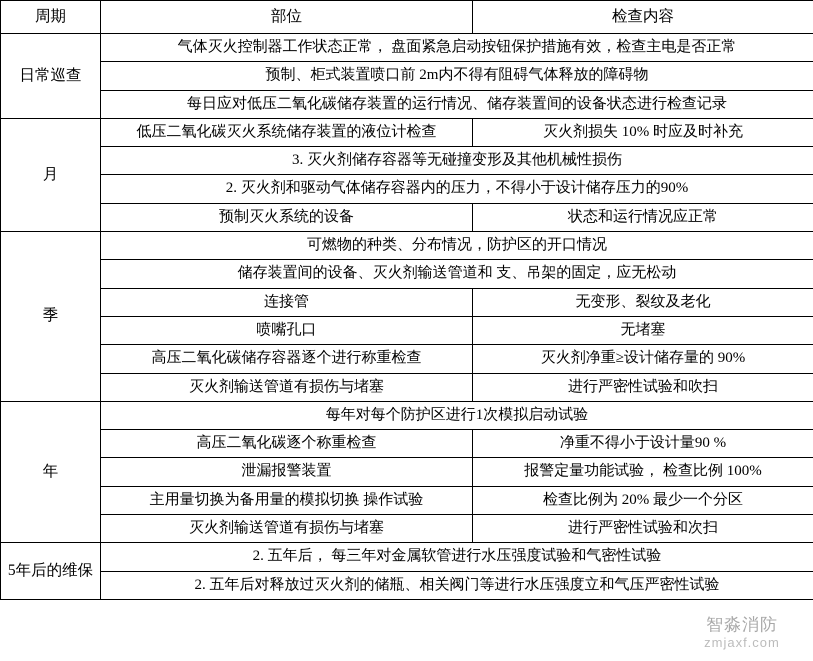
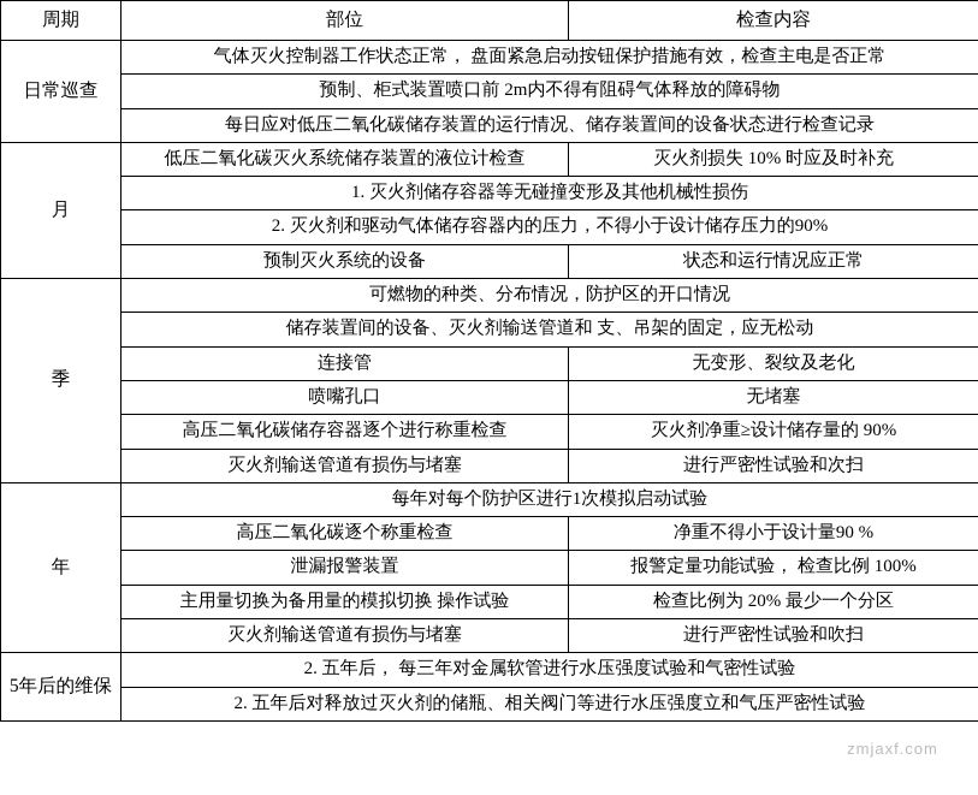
  周期	部位	检查内容
  日常巡查	气体灭火控制器工作状态正常， 盘面紧急启动按钮保护措施有效，检查主电是否正常
  预制、柜式装置喷口前 2m内不得有阻碍气体释放的障碍物
  每日应对低压二氧化碳储存装置的运行情况、储存装置间的设备状态进行检查记录
  月	低压二氧化碳灭火系统储存装置的液位计检查	灭火剂损失 10% 时应及时补充
- 3. 灭火剂储存容器等无碰撞变形及其他机械性损伤
+ 1. 灭火剂储存容器等无碰撞变形及其他机械性损伤
  2. 灭火剂和驱动气体储存容器内的压力，不得小于设计储存压力的90%
  预制灭火系统的设备	状态和运行情况应正常
  季	可燃物的种类、分布情况，防护区的开口情况
  储存装置间的设备、灭火剂输送管道和 支、吊架的固定，应无松动
  连接管	无变形、裂纹及老化
  喷嘴孔口	无堵塞
  高压二氧化碳储存容器逐个进行称重检查	灭火剂净重≥设计储存量的 90%
- 灭火剂输送管道有损伤与堵塞	进行严密性试验和吹扫
+ 灭火剂输送管道有损伤与堵塞	进行严密性试验和次扫
  年	每年对每个防护区进行1次模拟启动试验
  高压二氧化碳逐个称重检查	净重不得小于设计量90 %
  泄漏报警装置	报警定量功能试验， 检查比例 100%
  主用量切换为备用量的模拟切换 操作试验	检查比例为 20% 最少一个分区
- 灭火剂输送管道有损伤与堵塞	进行严密性试验和次扫
+ 灭火剂输送管道有损伤与堵塞	进行严密性试验和吹扫
  5年后的维保	2. 五年后， 每三年对金属软管进行水压强度试验和气密性试验
  2. 五年后对释放过灭火剂的储瓶、相关阀门等进行水压强度立和气压严密性试验
- 智淼消防
  zmjaxf.com
